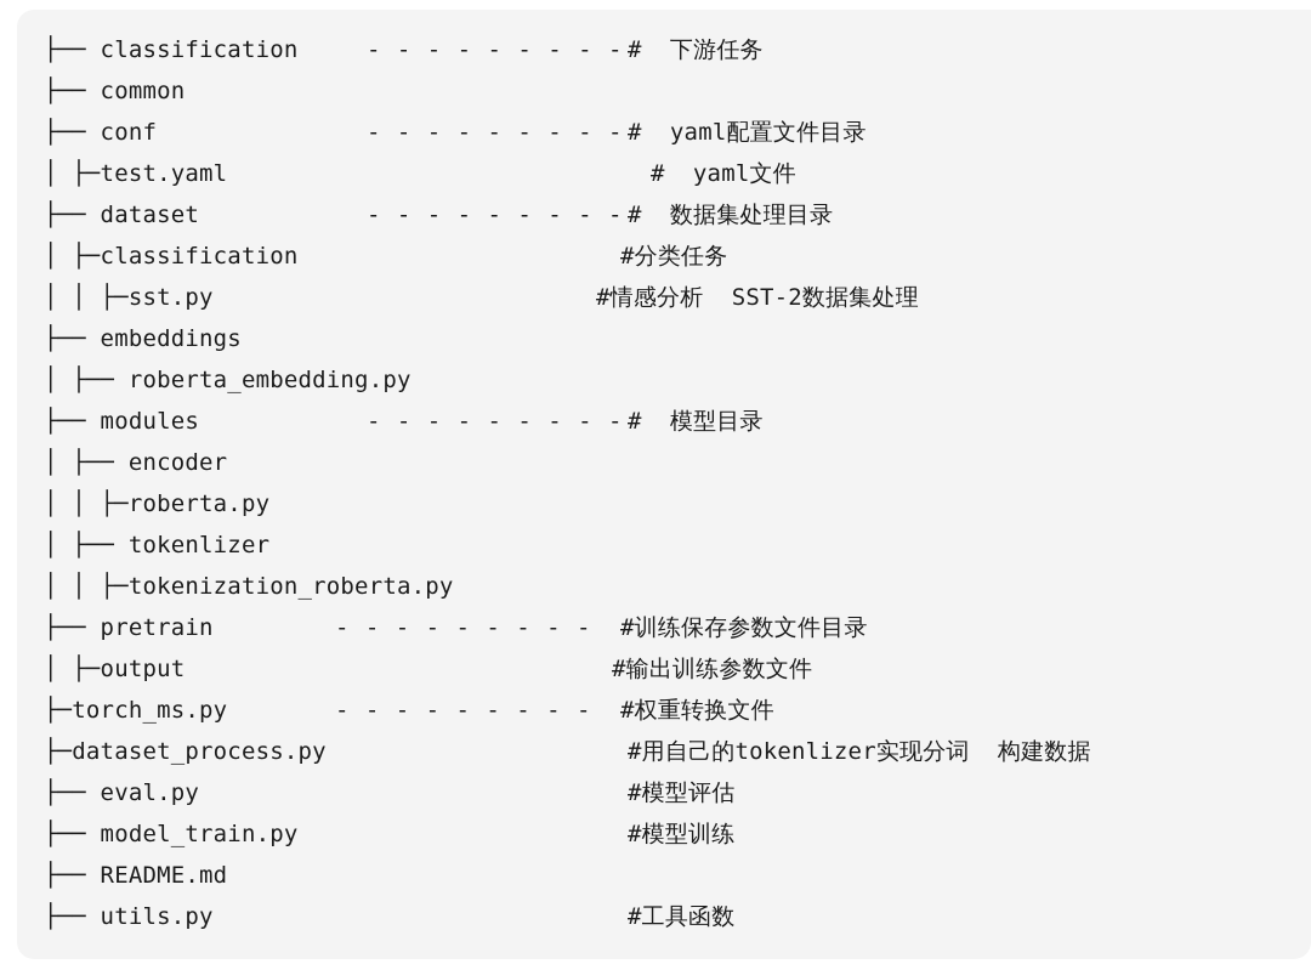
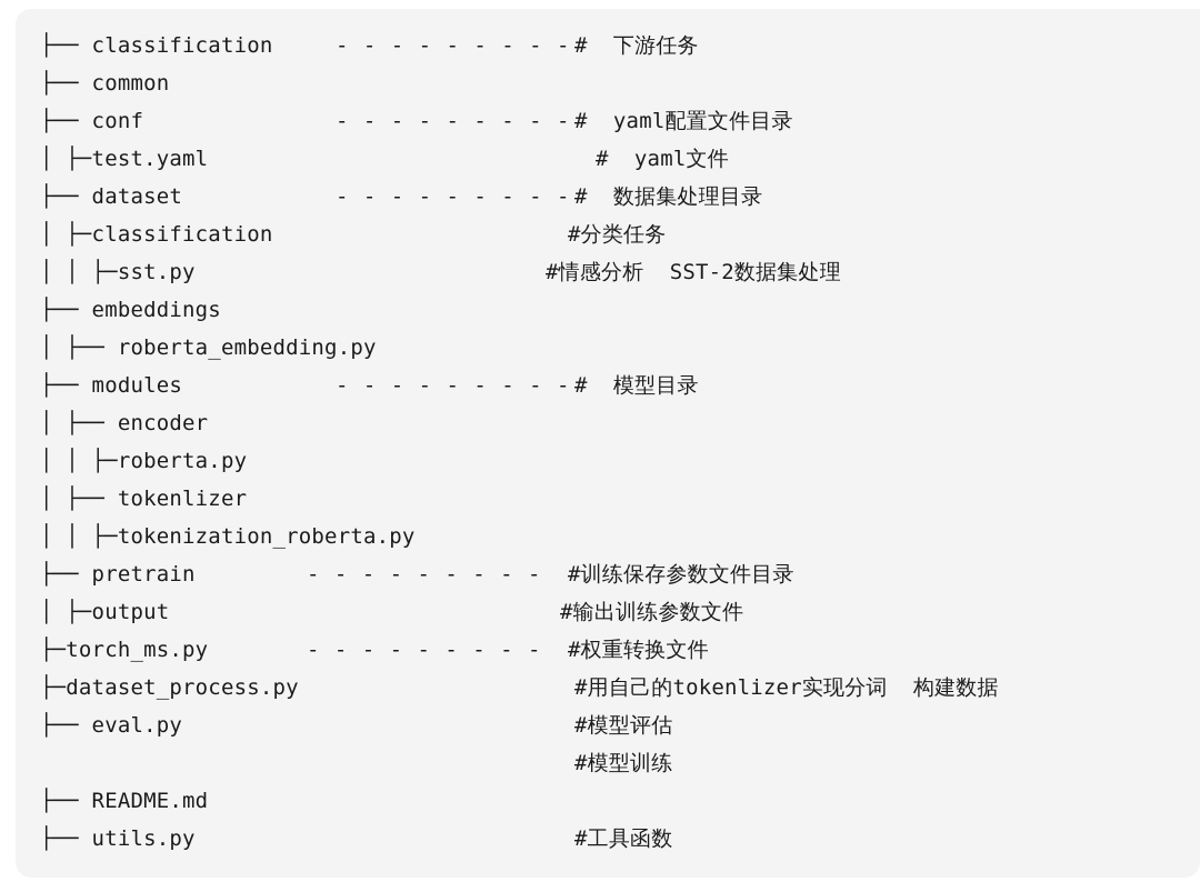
  ├── classification
  - - - - - - - - -
  # 下游任务
  ├── common
  ├── conf
  - - - - - - - - -
  # yaml配置文件目录
  │ ├─test.yaml
  # yaml文件
  ├── dataset
  - - - - - - - - -
  # 数据集处理目录
  │ ├─classification
  #分类任务
  │ │ ├─sst.py
  #情感分析 SST-2数据集处理
  ├── embeddings
  │ ├── roberta_embedding.py
  ├── modules
  - - - - - - - - -
  # 模型目录
  │ ├── encoder
  │ │ ├─roberta.py
  │ ├── tokenlizer
  │ │ ├─tokenization_roberta.py
  ├── pretrain
  - - - - - - - - -
  #训练保存参数文件目录
  │ ├─output
  #输出训练参数文件
  ├─torch_ms.py
  - - - - - - - - -
  #权重转换文件
  ├─dataset_process.py
  #用自己的tokenlizer实现分词 构建数据
  ├── eval.py
  #模型评估
- ├── model_train.py
  #模型训练
  ├── README.md
  ├── utils.py
  #工具函数
